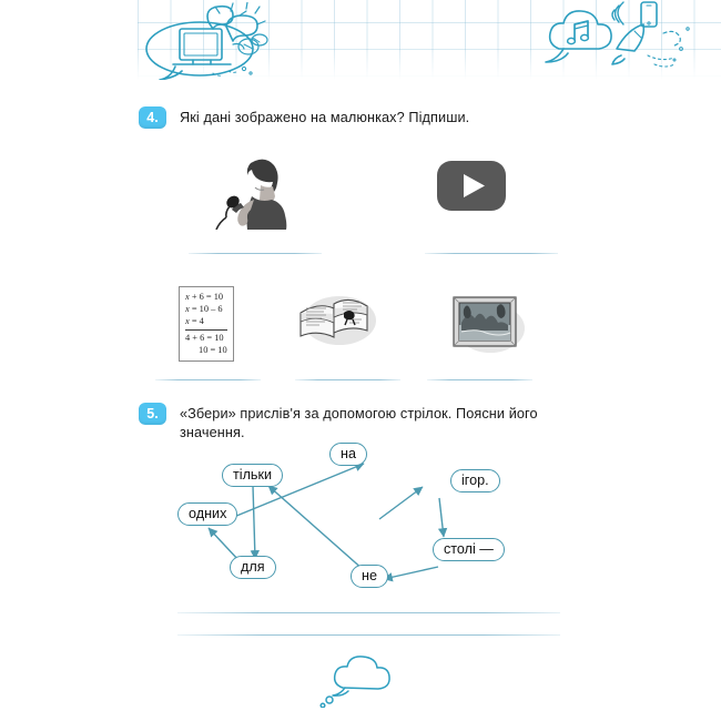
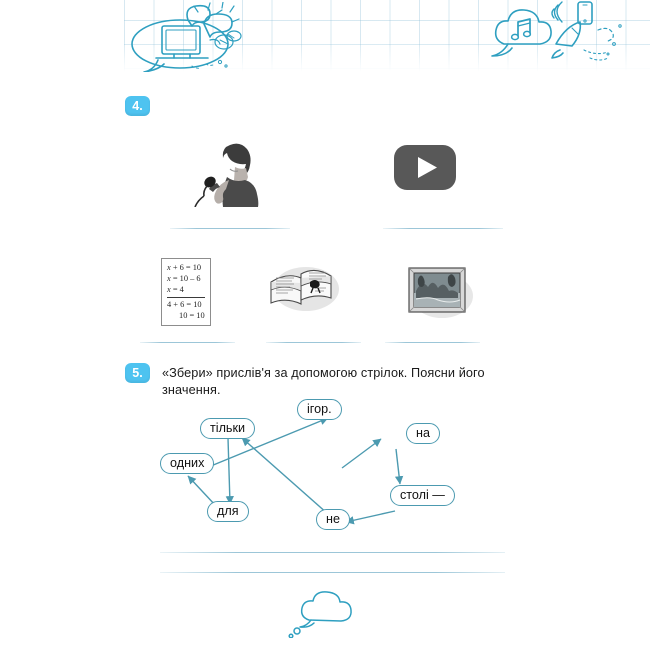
  4.
- Які дані зображено на малюнках? Підпиши.
  x + 6 = 10
  x = 10 – 6
  x = 4
  4 + 6 = 10
  10 = 10
  5.
  «Збери» прислів'я за допомогою стрілок. Поясни його значення.
  тільки
- на
+ ігор.
  одних
- ігор.
+ на
  для
  столі —
  не
